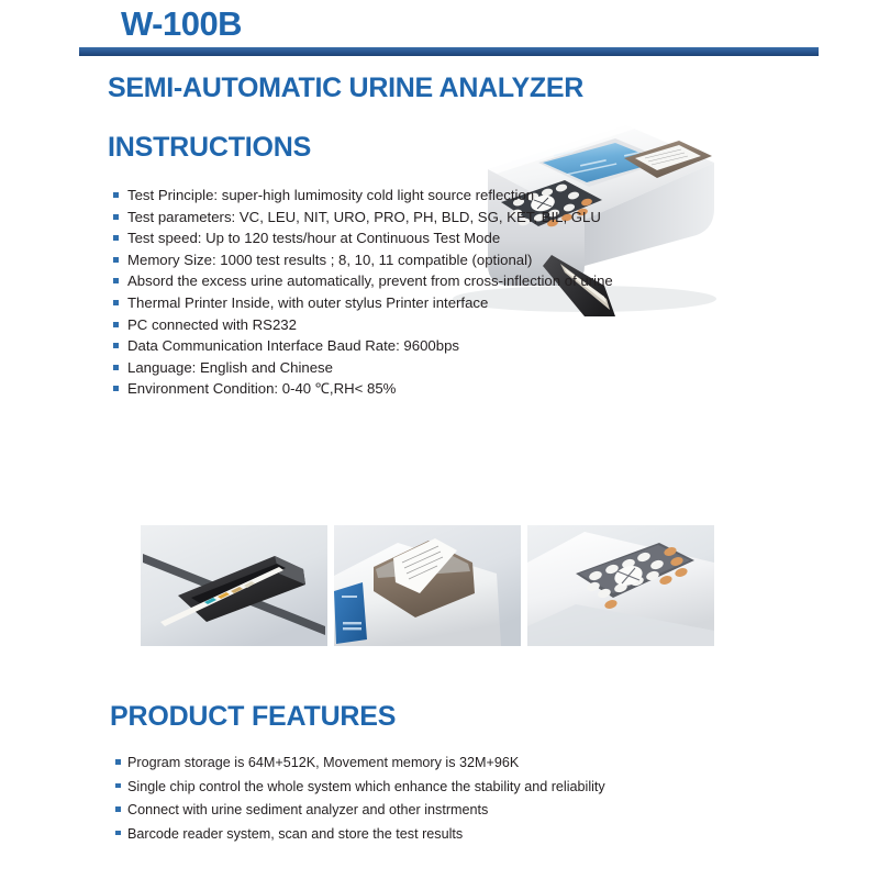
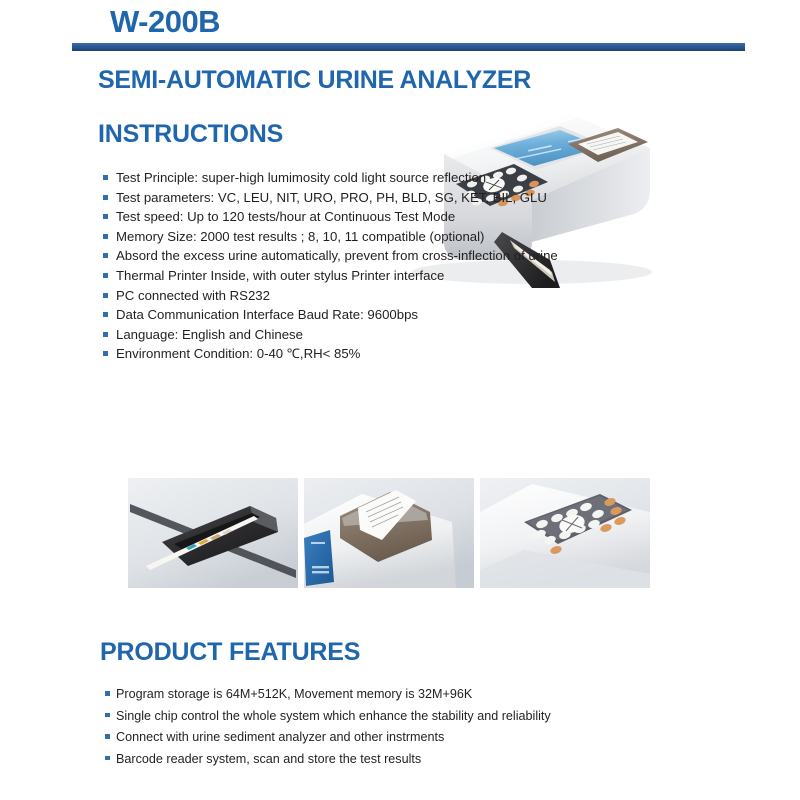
- W-100B
+ W-200B
  SEMI-AUTOMATIC URINE ANALYZER
  INSTRUCTIONS
  Test Principle: super-high lumimosity cold light source reflection
  Test parameters: VC, LEU, NIT, URO, PRO, PH, BLD, SG, KET, BIL, GLU
  Test speed: Up to 120 tests/hour at Continuous Test Mode
- Memory Size: 1000 test results ; 8, 10, 11 compatible (optional)
+ Memory Size: 2000 test results ; 8, 10, 11 compatible (optional)
  Absord the excess urine automatically, prevent from cross-inflection of urine
  Thermal Printer Inside, with outer stylus Printer interface
  PC connected with RS232
  Data Communication Interface Baud Rate: 9600bps
  Language: English and Chinese
  Environment Condition: 0-40 ℃,RH< 85%
  PRODUCT FEATURES
  Program storage is 64M+512K, Movement memory is 32M+96K
  Single chip control the whole system which enhance the stability and reliability
  Connect with urine sediment analyzer and other instrments
  Barcode reader system, scan and store the test results
